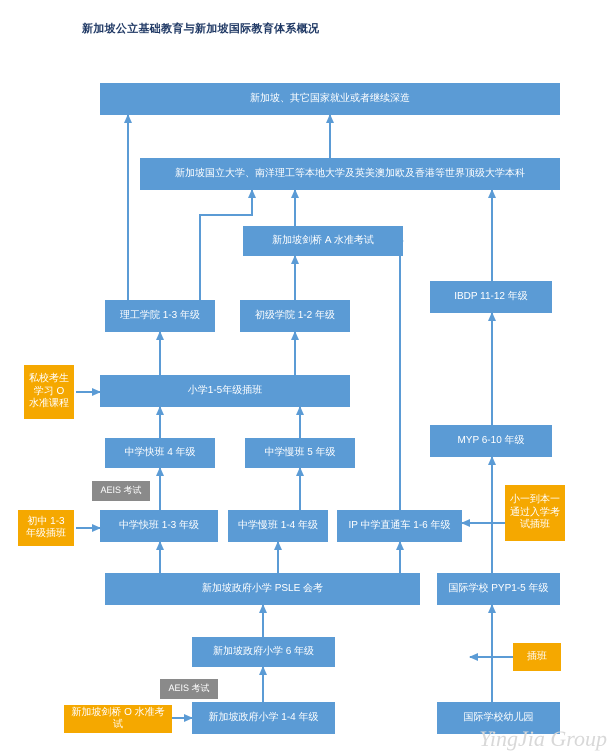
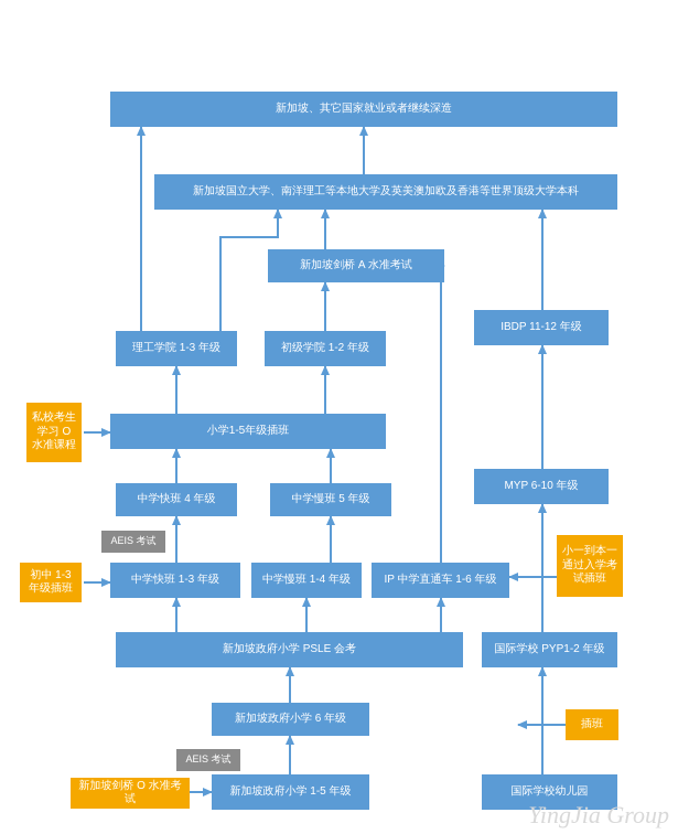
- 新加坡公立基础教育与新加坡国际教育体系概况
  新加坡、其它国家就业或者继续深造
  新加坡国立大学、南洋理工等本地大学及英美澳加欧及香港等世界顶级大学本科
  新加坡剑桥 A 水准考试
  理工学院 1-3 年级
  初级学院 1-2 年级
  IBDP 11-12 年级
  私校考生学习 O 水准课程
  小学1-5年级插班
  中学快班 4 年级
  中学慢班 5 年级
  MYP 6-10 年级
  AEIS 考试
  初中 1-3 年级插班
  中学快班 1-3 年级
  中学慢班 1-4 年级
  IP 中学直通车 1-6 年级
  小一到本一通过入学考试插班
  新加坡政府小学 PSLE 会考
- 国际学校 PYP1-5 年级
+ 国际学校 PYP1-2 年级
  新加坡政府小学 6 年级
  插班
  AEIS 考试
  新加坡剑桥 O 水准考试
- 新加坡政府小学 1-4 年级
+ 新加坡政府小学 1-5 年级
  国际学校幼儿园
  YingJia Group
